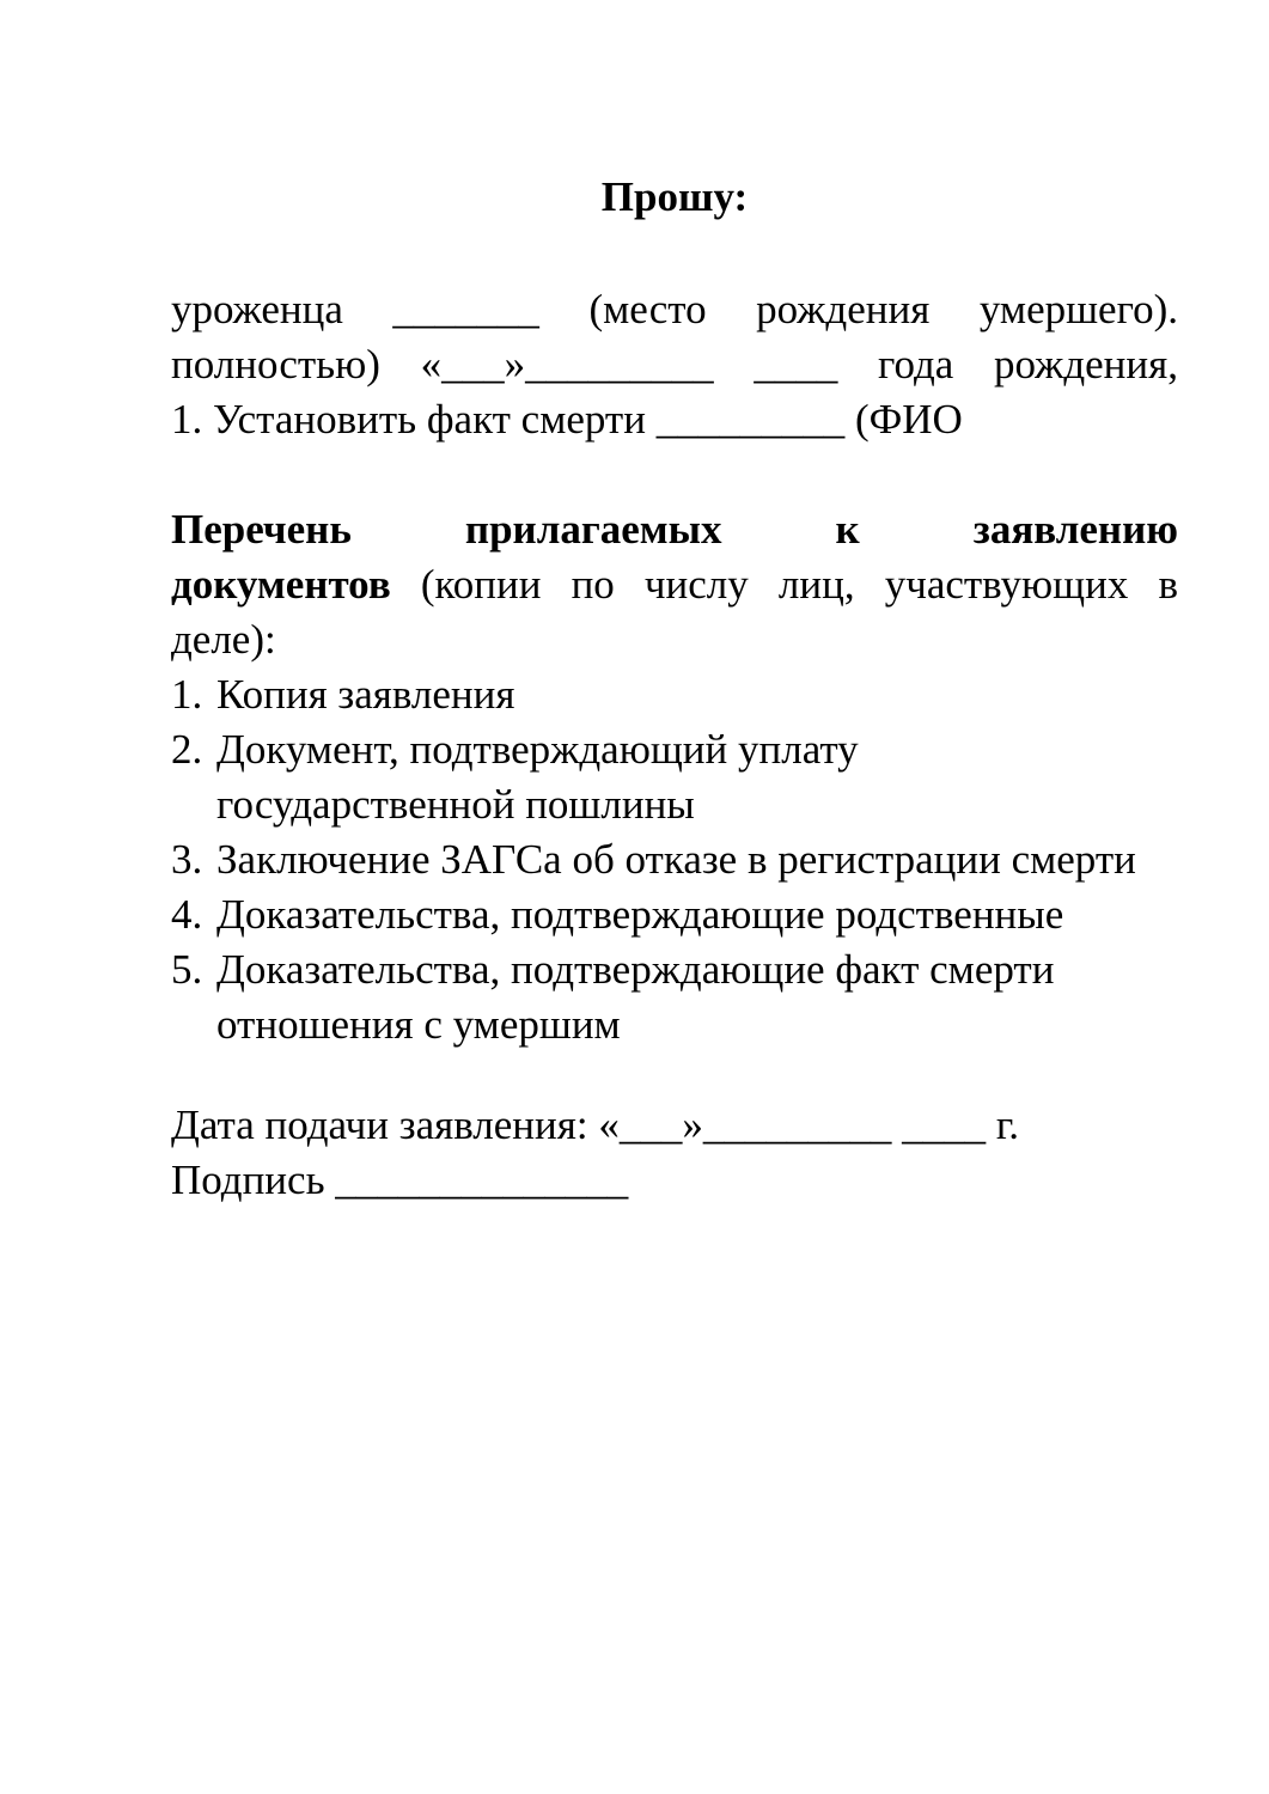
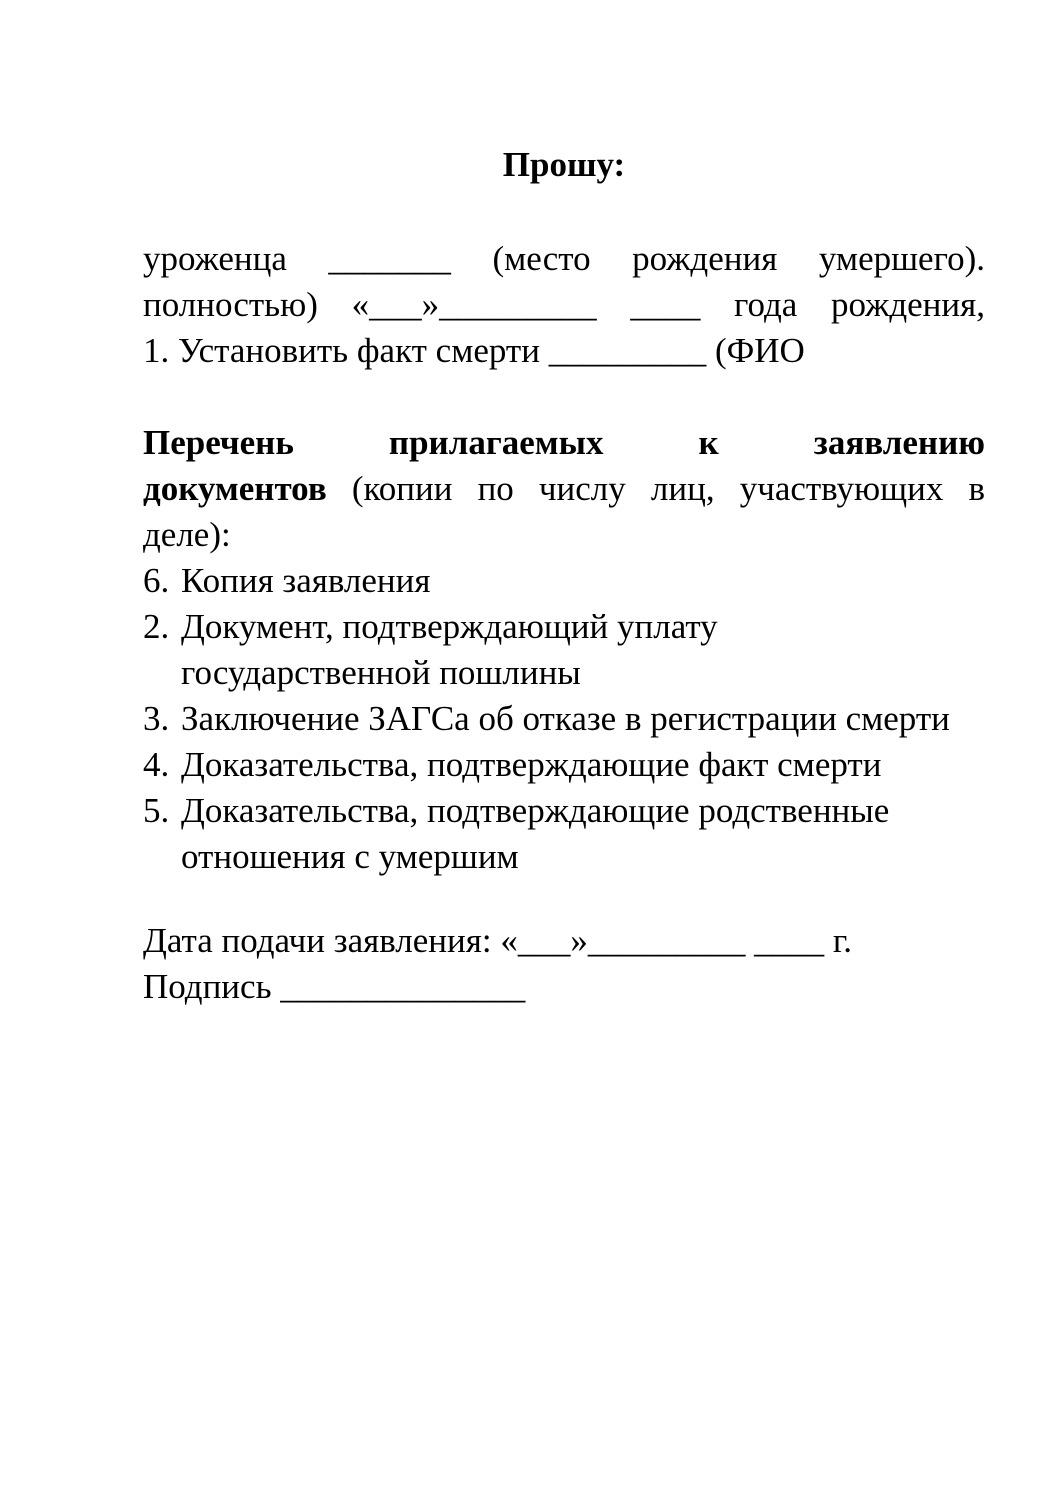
  Прошу:
  уроженца _______ (место рождения умершего).
  полностью) «___»_________ ____ года рождения,
  1. Установить факт смерти _________ (ФИО
  Перечень прилагаемых к заявлению
  документов (копии по числу лиц, участвующих в
  деле):
- 1.
+ 6.
  Копия заявления
  2.
  Документ, подтверждающий уплату
  государственной пошлины
  3.
  Заключение ЗАГСа об отказе в регистрации смерти
  4.
- Доказательства, подтверждающие родственные
+ Доказательства, подтверждающие факт смерти
  5.
- Доказательства, подтверждающие факт смерти
+ Доказательства, подтверждающие родственные
  отношения с умершим
  Дата подачи заявления: «___»_________ ____ г.
  Подпись ______________
